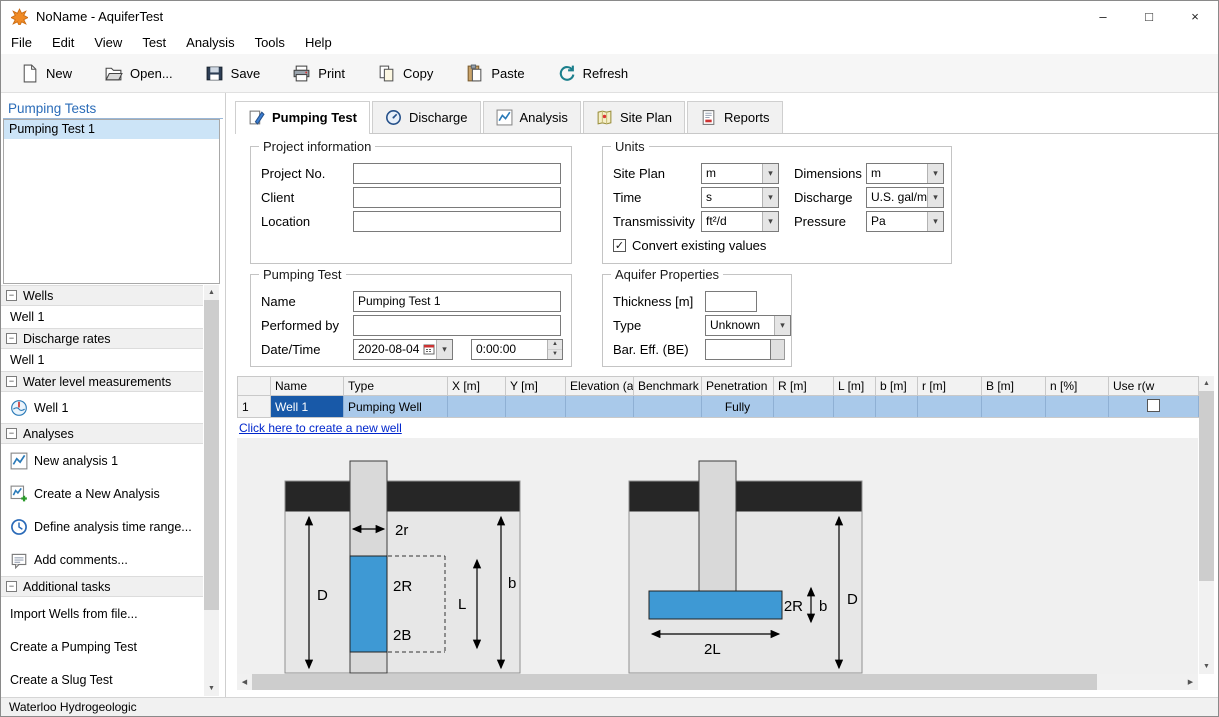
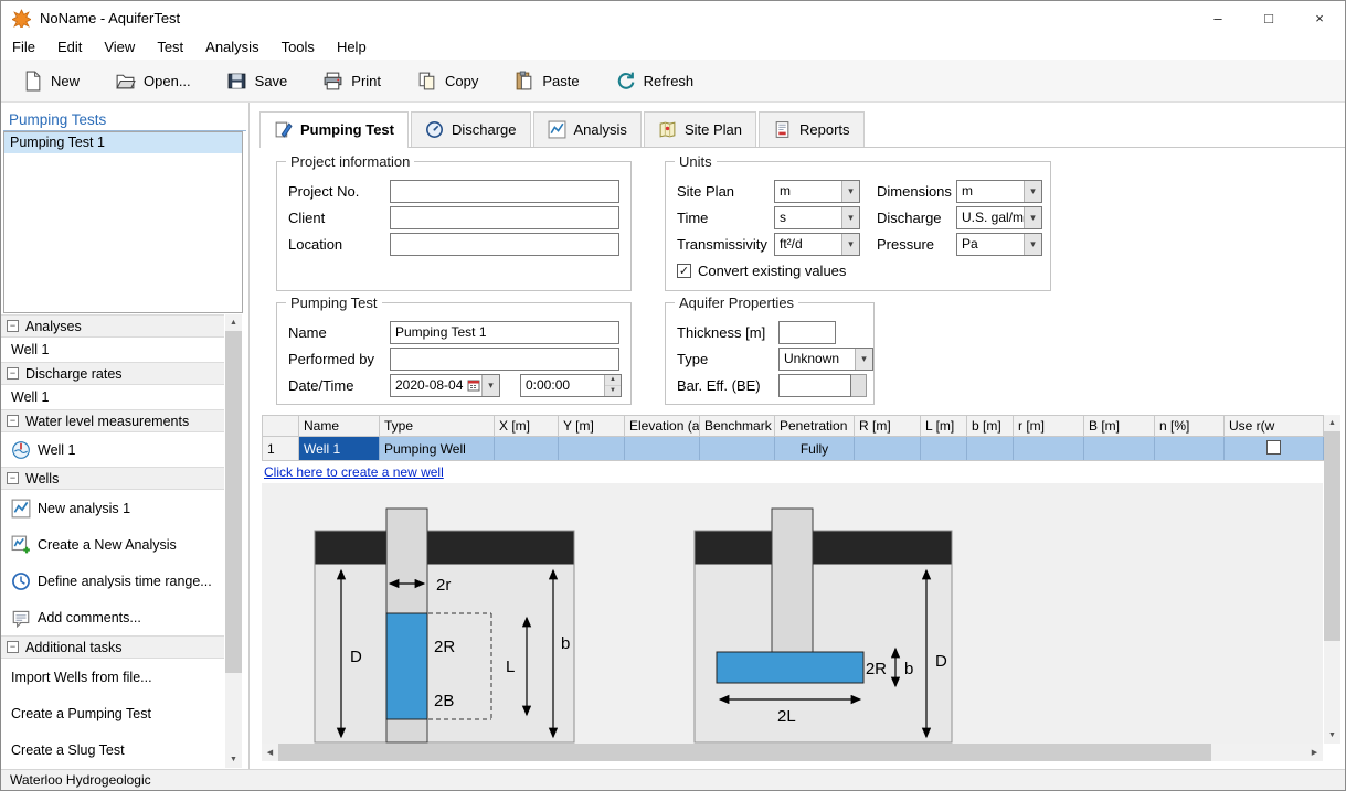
  NoName - AquiferTest
  –
  □
  ×
  File
  Edit
  View
  Test
  Analysis
  Tools
  Help
  New
  Open...
  Save
  Print
  Copy
  Paste
  Refresh
  Pumping Tests
  Pumping Test 1
  −
- Wells
+ Analyses
  Well 1
  −
  Discharge rates
  Well 1
  −
  Water level measurements
  Well 1
  −
- Analyses
+ Wells
  New analysis 1
  Create a New Analysis
  Define analysis time range...
  Add comments...
  −
  Additional tasks
  Import Wells from file...
  Create a Pumping Test
  Create a Slug Test
  Pumping Test
  Discharge
  Analysis
  Site Plan
  Reports
  Project information
  Project No.
  Client
  Location
  Units
  Site Plan
  m
  ▾
  Dimensions
  m
  ▾
  Time
  s
  ▾
  Discharge
  U.S. gal/m
  ▾
  Transmissivity
  ft²/d
  ▾
  Pressure
  Pa
  ▾
  ✓
  Convert existing values
  Pumping Test
  Name
  Pumping Test 1
  Performed by
  Date/Time
  2020-08-04
  ▾
  0:00:00
  Aquifer Properties
  Thickness [m]
  Type
  Unknown
  ▾
  Bar. Eff. (BE)
  	Name	Type	X [m]	Y [m]	Elevation (a	Benchmark	Penetration	R [m]	L [m]	b [m]	r [m]	B [m]	n [%]	Use r(w
  1	Well 1	Pumping Well					Fully
  Click here to create a new well
  2r
  D
  2R
  2B
  L
  b
  2R
  b
  D
  2L
  Waterloo Hydrogeologic
